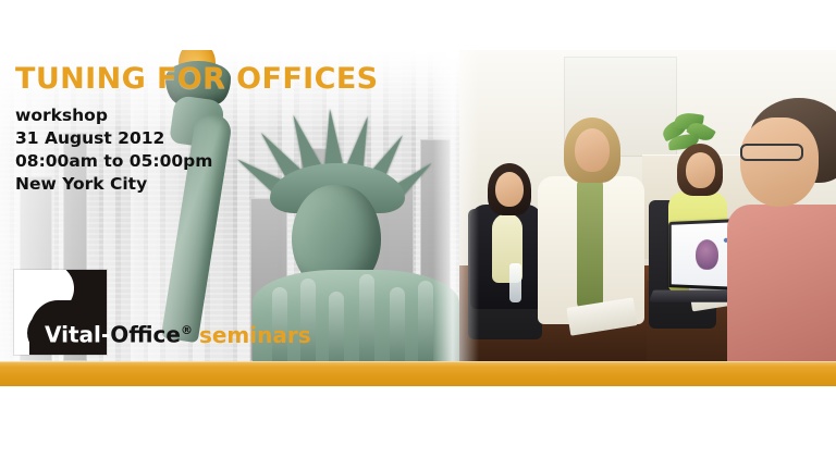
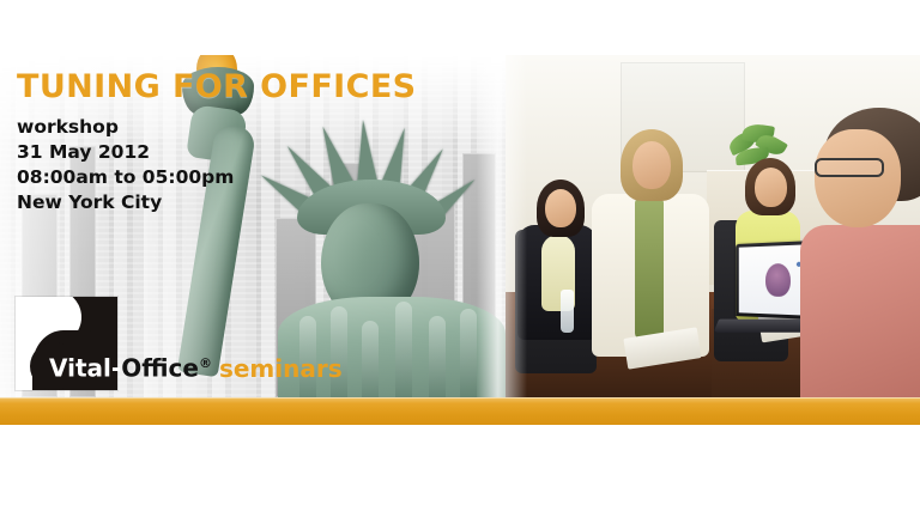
  TUNING FOR OFFICES
  workshop
- 31 August 2012
+ 31 May 2012
  08:00am to 05:00pm
  New York City
  Vital-Office® seminars
